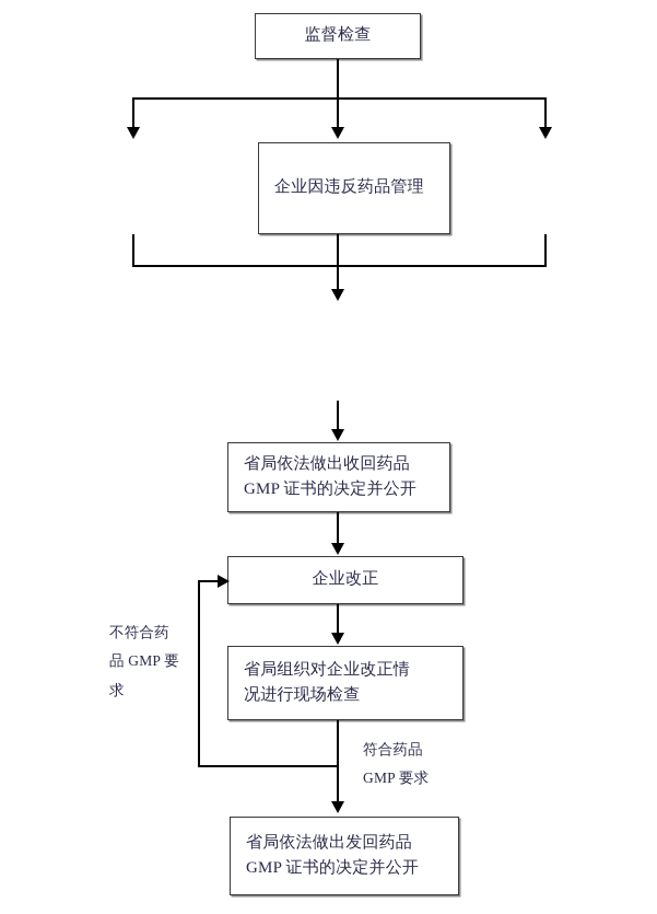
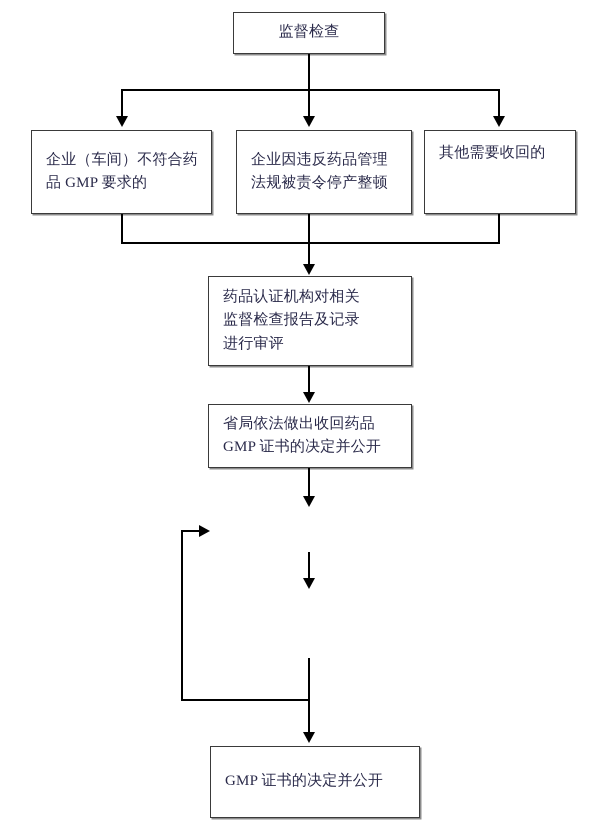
  监督检查
+ 企业（车间）不符合药
+ 品 GMP 要求的
  企业因违反药品管理
+ 法规被责令停产整顿
+ 其他需要收回的
+ 药品认证机构对相关
+ 监督检查报告及记录
+ 进行审评
  省局依法做出收回药品
  GMP 证书的决定并公开
- 企业改正
- 省局组织对企业改正情
- 况进行现场检查
- 省局依法做出发回药品
  GMP 证书的决定并公开
- 不符合药
- 品 GMP 要
- 求
- 符合药品
- GMP 要求
